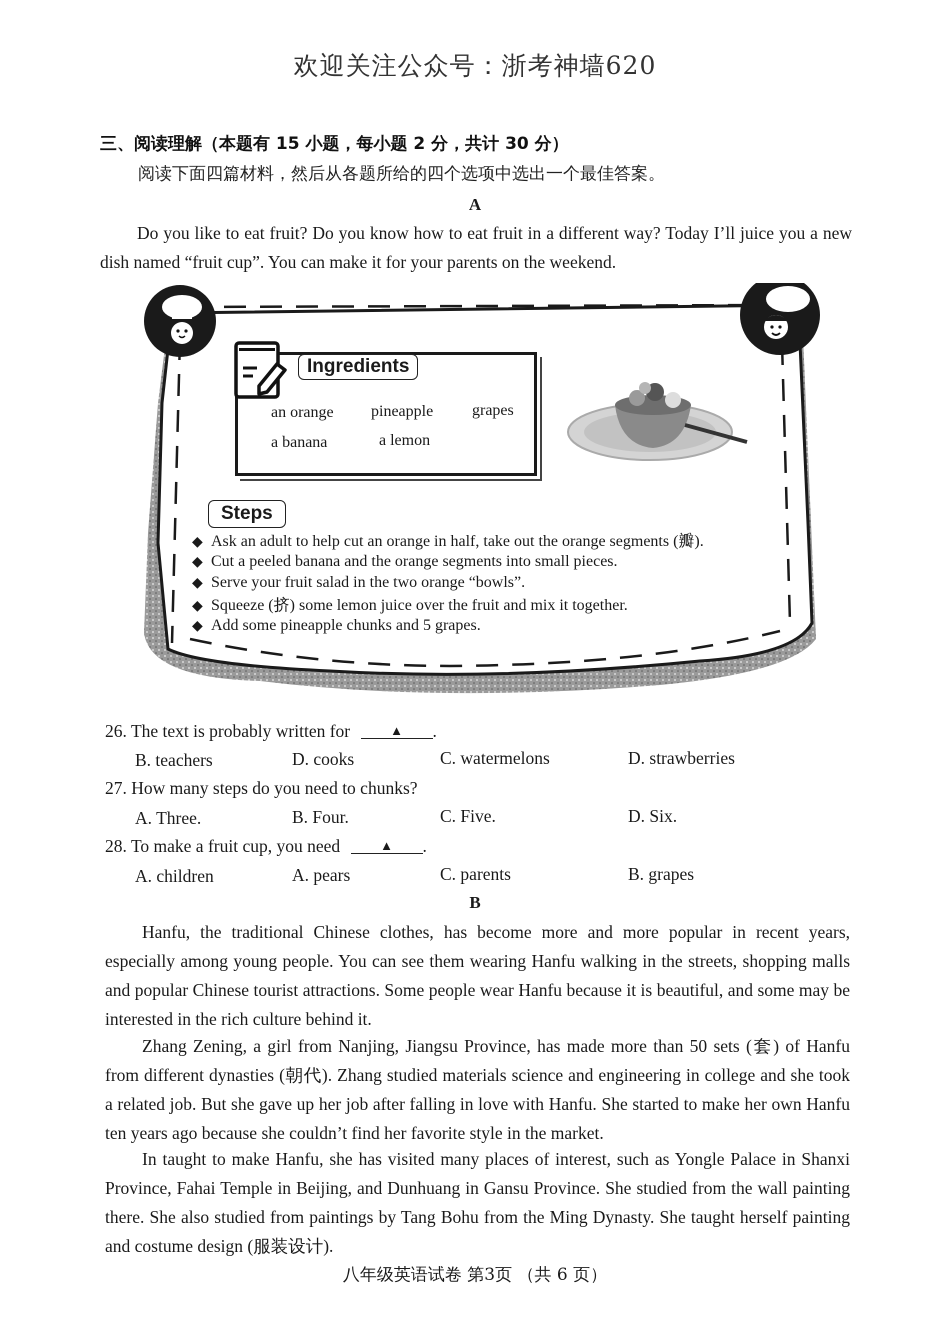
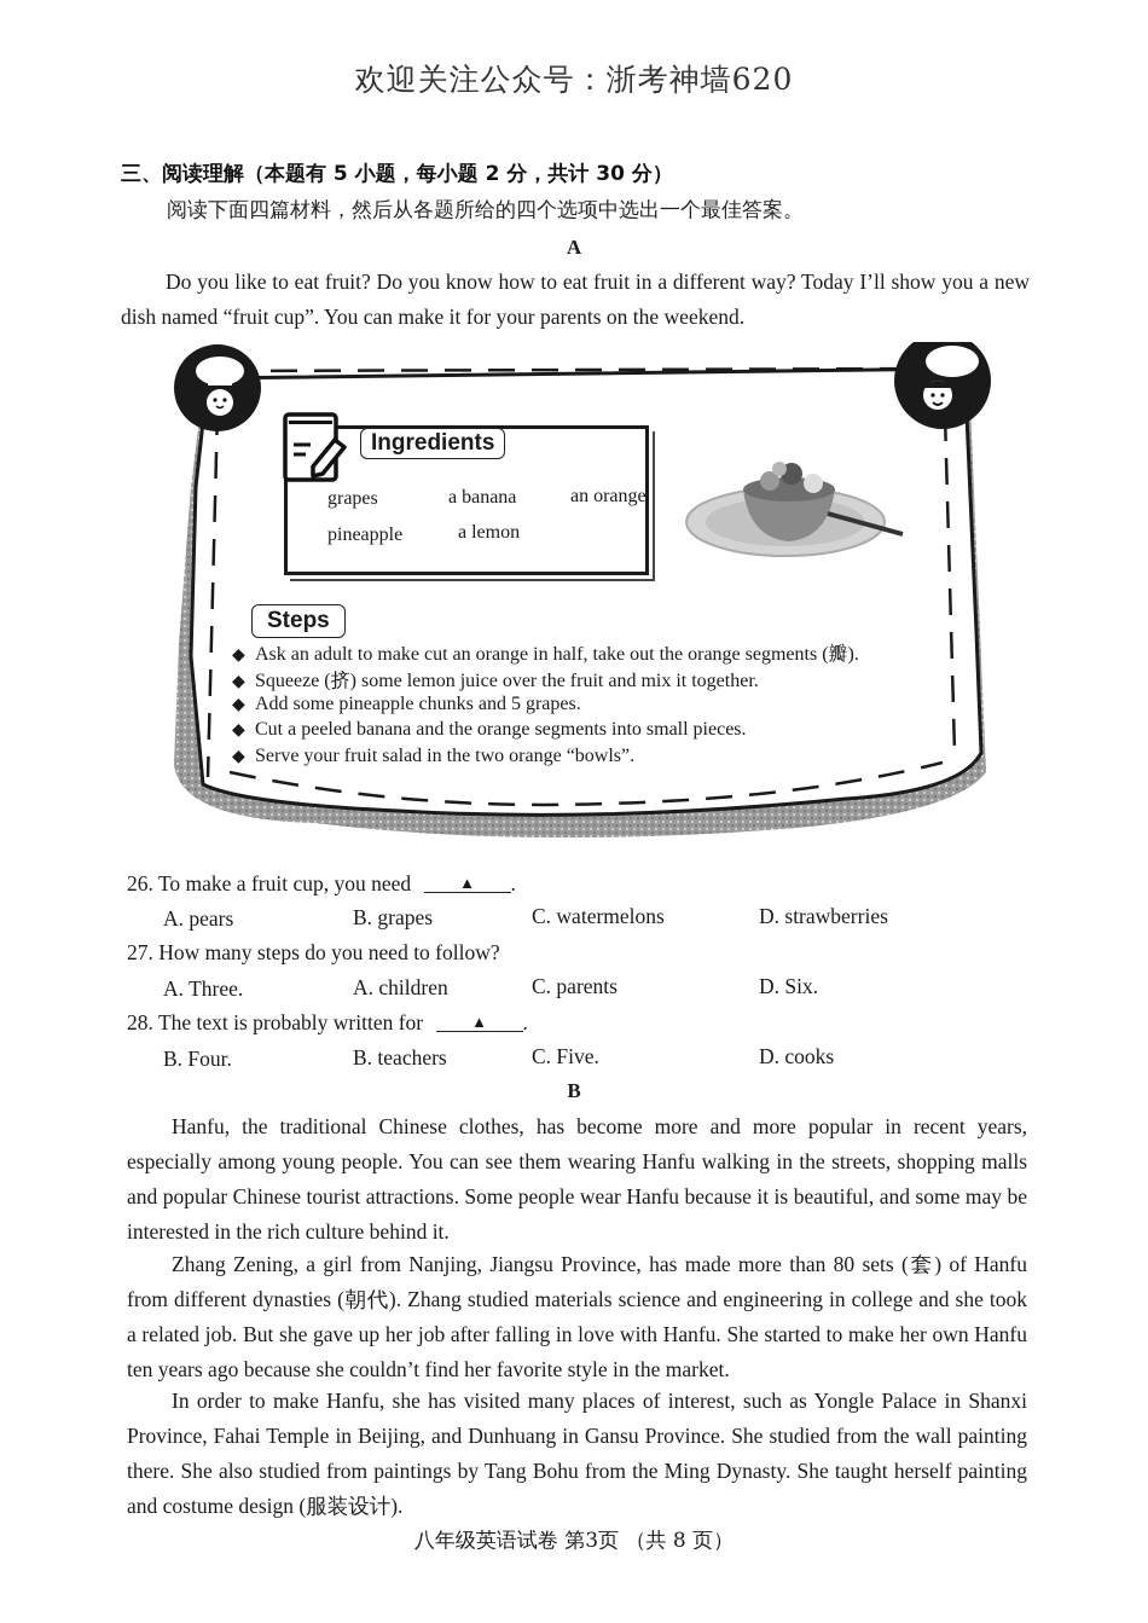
  欢迎关注公众号：浙考神墙620
- 三、阅读理解（本题有 15 小题，每小题 2 分，共计 30 分）
+ 三、阅读理解（本题有 5 小题，每小题 2 分，共计 30 分）
  阅读下面四篇材料，然后从各题所给的四个选项中选出一个最佳答案。
  A
- Do you like to eat fruit? Do you know how to eat fruit in a different way? Today I’ll juice you a new dish named “fruit cup”. You can make it for your parents on the weekend.
+ Do you like to eat fruit? Do you know how to eat fruit in a different way? Today I’ll show you a new dish named “fruit cup”. You can make it for your parents on the weekend.
  Ingredients
- an orange
+ grapes
- pineapple
+ a banana
- grapes
+ an orange
- a banana
+ pineapple
  a lemon
  Steps
- ◆ Ask an adult to help cut an orange in half, take out the orange segments (瓣).
+ ◆ Ask an adult to make cut an orange in half, take out the orange segments (瓣).
- ◆ Cut a peeled banana and the orange segments into small pieces.
+ ◆ Squeeze (挤) some lemon juice over the fruit and mix it together.
- ◆ Serve your fruit salad in the two orange “bowls”.
+ ◆ Add some pineapple chunks and 5 grapes.
- ◆ Squeeze (挤) some lemon juice over the fruit and mix it together.
+ ◆ Cut a peeled banana and the orange segments into small pieces.
- ◆ Add some pineapple chunks and 5 grapes.
+ ◆ Serve your fruit salad in the two orange “bowls”.
- 26. The text is probably written for ▲ .
+ 26. To make a fruit cup, you need ▲ .
- B. teachers
+ A. pears
- D. cooks
+ B. grapes
  C. watermelons
  D. strawberries
- 27. How many steps do you need to chunks?
+ 27. How many steps do you need to follow?
  A. Three.
- B. Four.
+ A. children
- C. Five.
+ C. parents
  D. Six.
- 28. To make a fruit cup, you need ▲ .
+ 28. The text is probably written for ▲ .
- A. children
+ B. Four.
- A. pears
+ B. teachers
- C. parents
+ C. Five.
- B. grapes
+ D. cooks
  B
  Hanfu, the traditional Chinese clothes, has become more and more popular in recent years, especially among young people. You can see them wearing Hanfu walking in the streets, shopping malls and popular Chinese tourist attractions. Some people wear Hanfu because it is beautiful, and some may be interested in the rich culture behind it.
- Zhang Zening, a girl from Nanjing, Jiangsu Province, has made more than 50 sets (套) of Hanfu from different dynasties (朝代). Zhang studied materials science and engineering in college and she took a related job. But she gave up her job after falling in love with Hanfu. She started to make her own Hanfu ten years ago because she couldn’t find her favorite style in the market.
+ Zhang Zening, a girl from Nanjing, Jiangsu Province, has made more than 80 sets (套) of Hanfu from different dynasties (朝代). Zhang studied materials science and engineering in college and she took a related job. But she gave up her job after falling in love with Hanfu. She started to make her own Hanfu ten years ago because she couldn’t find her favorite style in the market.
- In taught to make Hanfu, she has visited many places of interest, such as Yongle Palace in Shanxi Province, Fahai Temple in Beijing, and Dunhuang in Gansu Province. She studied from the wall painting there. She also studied from paintings by Tang Bohu from the Ming Dynasty. She taught herself painting and costume design (服装设计).
+ In order to make Hanfu, she has visited many places of interest, such as Yongle Palace in Shanxi Province, Fahai Temple in Beijing, and Dunhuang in Gansu Province. She studied from the wall painting there. She also studied from paintings by Tang Bohu from the Ming Dynasty. She taught herself painting and costume design (服装设计).
- 八年级英语试卷 第3页 （共 6 页）
+ 八年级英语试卷 第3页 （共 8 页）
